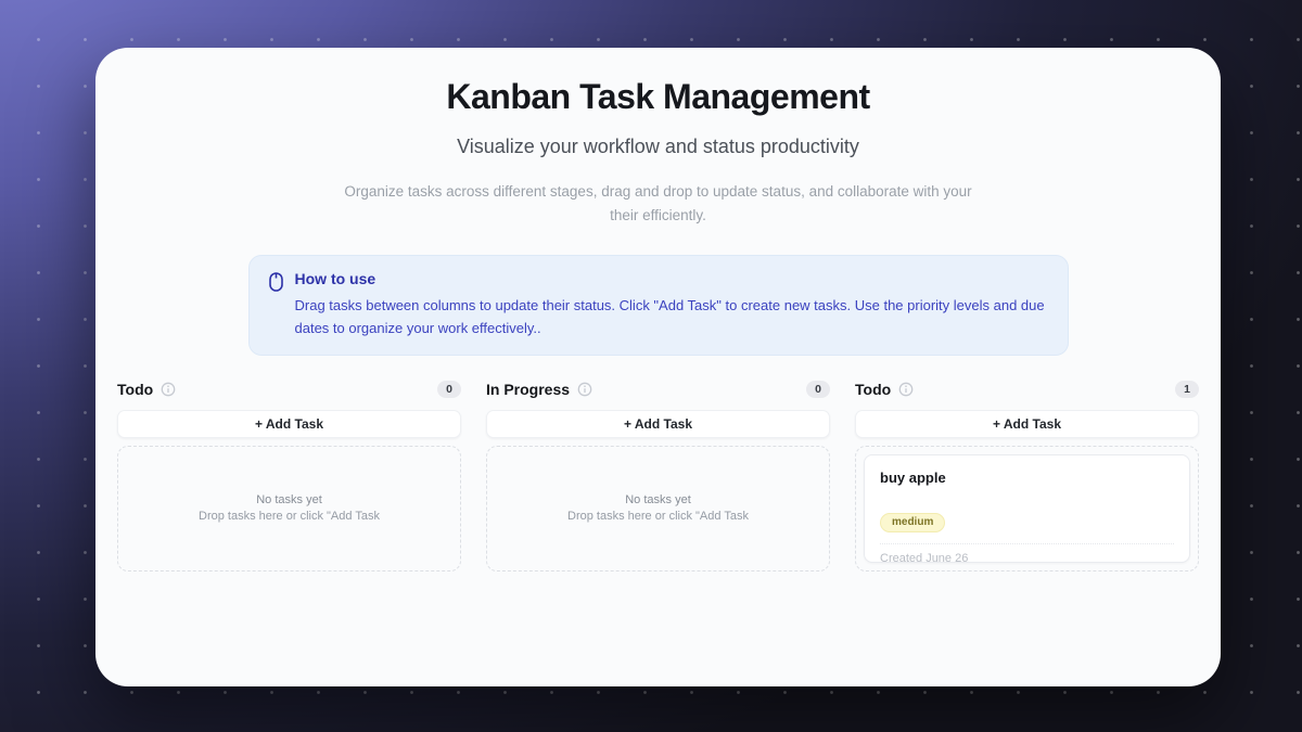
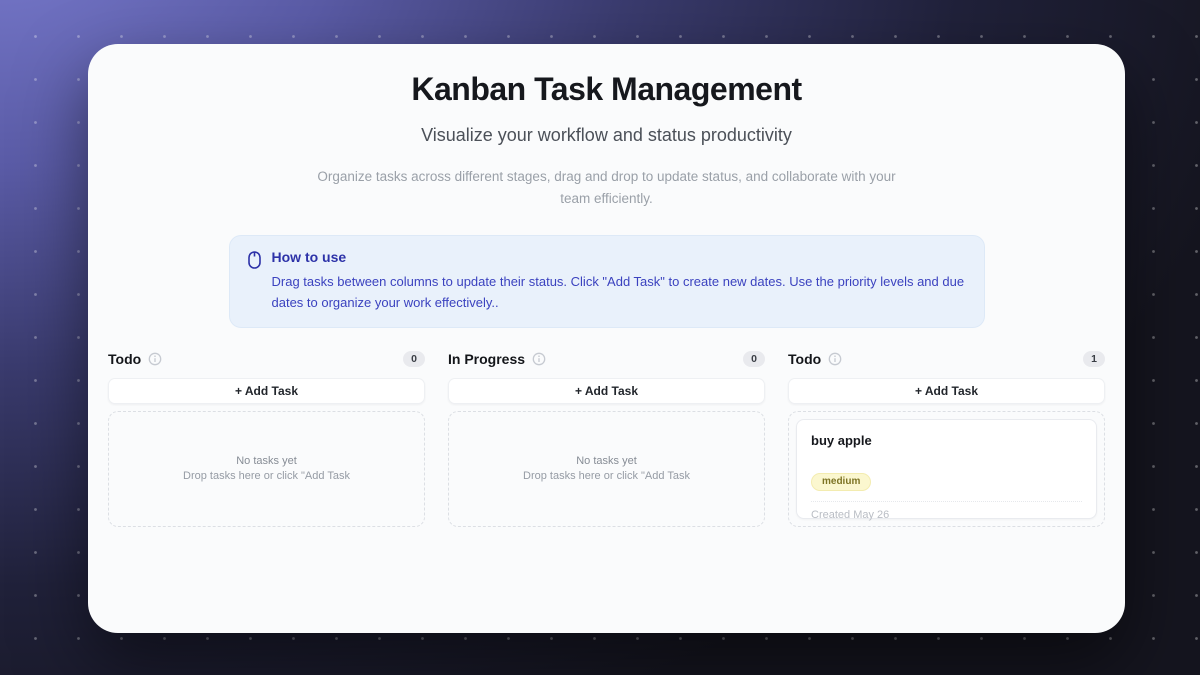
  Kanban Task Management
  Visualize your workflow and status productivity
- Organize tasks across different stages, drag and drop to update status, and collaborate with your their efficiently.
+ Organize tasks across different stages, drag and drop to update status, and collaborate with your team efficiently.
  How to use
- Drag tasks between columns to update their status. Click "Add Task" to create new tasks. Use the priority levels and due dates to organize your work effectively..
+ Drag tasks between columns to update their status. Click "Add Task" to create new dates. Use the priority levels and due dates to organize your work effectively..
  Todo
  0
  + Add Task
  No tasks yet
  Drop tasks here or click "Add Task
  In Progress
  0
  + Add Task
  No tasks yet
  Drop tasks here or click "Add Task
  Todo
  1
  + Add Task
  buy apple
  medium
- Created June 26
+ Created May 26
